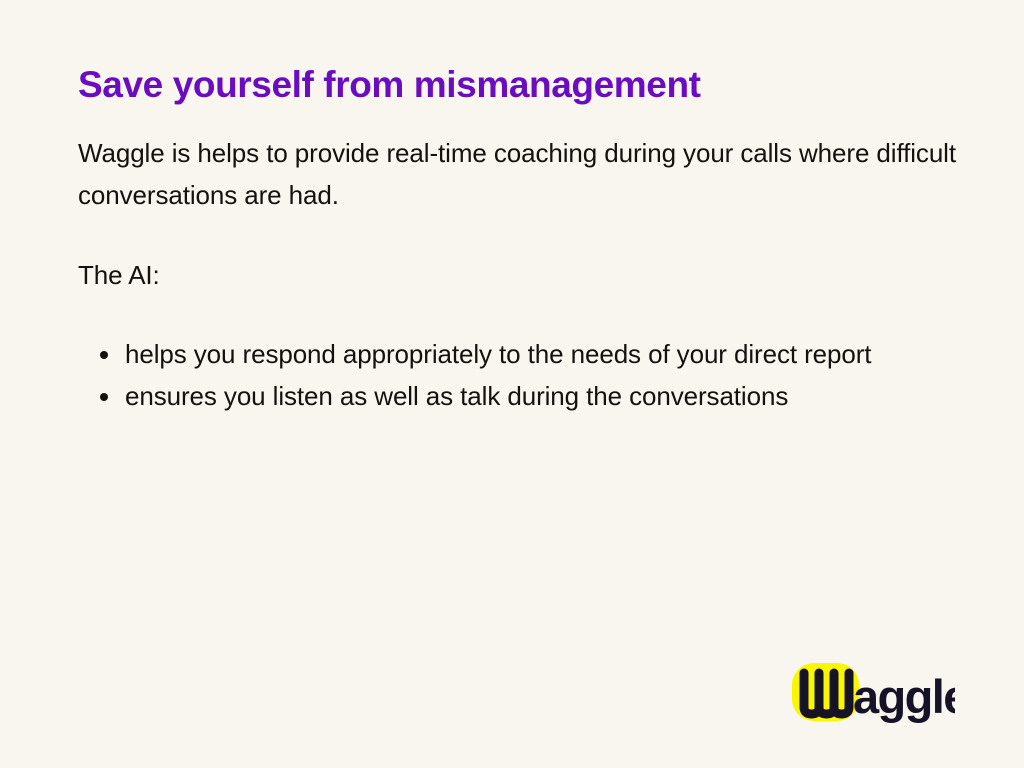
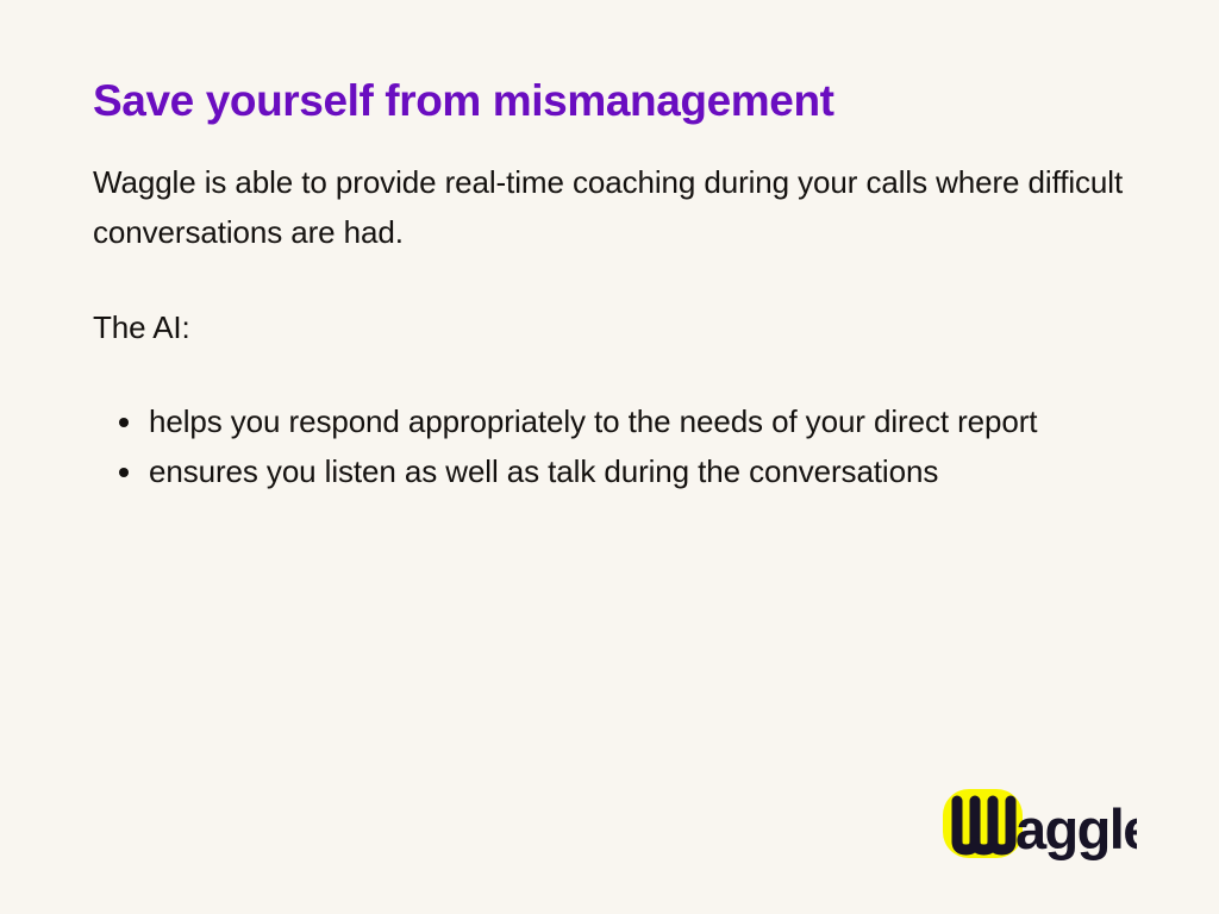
  Save yourself from mismanagement
- Waggle is helps to provide real-time coaching during your calls where difficult conversations are had.
+ Waggle is able to provide real-time coaching during your calls where difficult conversations are had.
  The AI:
  helps you respond appropriately to the needs of your direct report
  ensures you listen as well as talk during the conversations
  aggl
